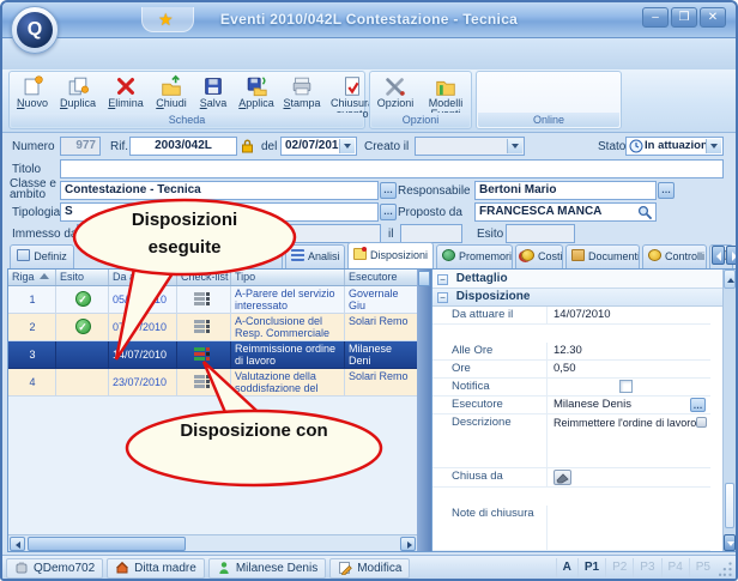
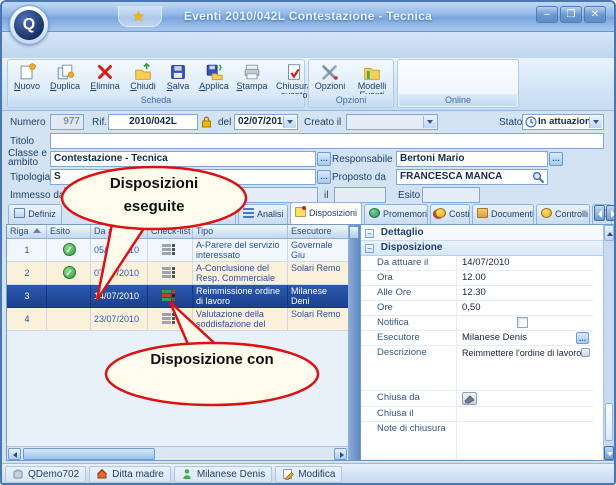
  ★
  Eventi 2010/042L Contestazione - Tecnica
  –
  ❒
  ✕
  Q
  Nuovo
  Duplica
  Elimina
  Chiudi
  Salva
  Applica
  Stampa
  Scheda
  Opzioni
  Opzioni
  Online
  Numero
  977
  Rif.
- 2003/042L
+ 2010/042L
  del
  02/07/201
  Creato il
  Stato
  In attuazion
  Titolo
  Classe e ambito
  Contestazione - Tecnica
  …
  Responsabile
  Bertoni Mario
  …
  Tipologia
  S
  …
  Proposto da
  FRANCESCA MANCA
  Immesso d
  il
  Esito
  Definiz
  Analisi
  Disposizioni
  Promemori
  Costi
  Document
  Controlli
  Riga
  Esito
  Check-list
  Tipo
  Esecutore
  1
  ✓
  A-Parere del servizio interessato
  Governale Giu
  2
  ✓
  A-Conclusione del Resp. Commerciale
  Solari Remo
  3
  14/07/2010
  Reimmissione ordine di lavoro
  Milanese Deni
  4
  23/07/2010
  Valutazione della soddisfazione del
  Solari Remo
  − Dettaglio
  − Disposizione
  Da attuare il
  14/07/2010
+ Ora
+ 12.00
  Alle Ore
  12.30
  Ore
  0,50
  Notifica
  Esecutore
  Milanese Denis
  …
  Descrizione
  Reimmettere l'ordine di lavoro
  Chiusa da
+ Chiusa il
  Note di chiusura
  QDemo702
  Ditta madre
  Milanese Denis
  Modifica
- A
- P1
- P2
- P3
- P4
- P5
  Disposizioni
  eseguite
  Disposizione con
